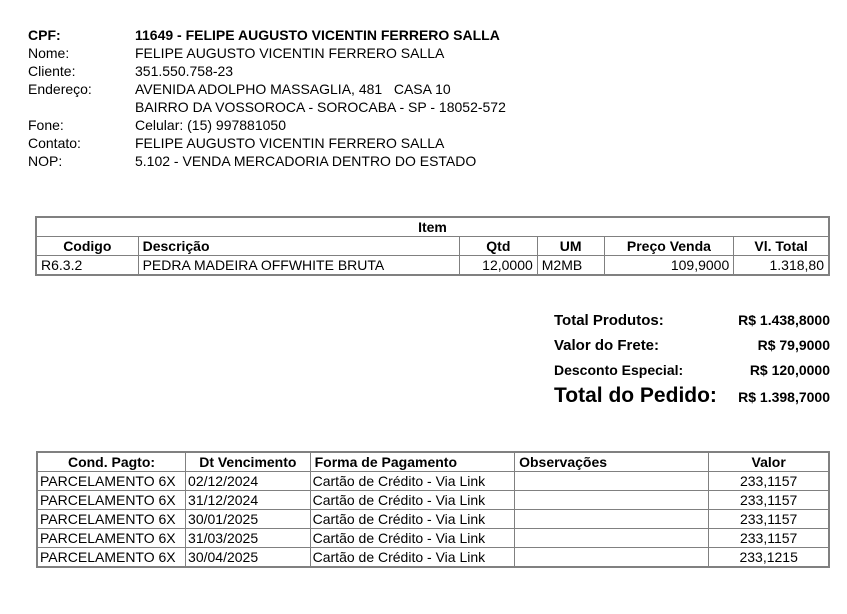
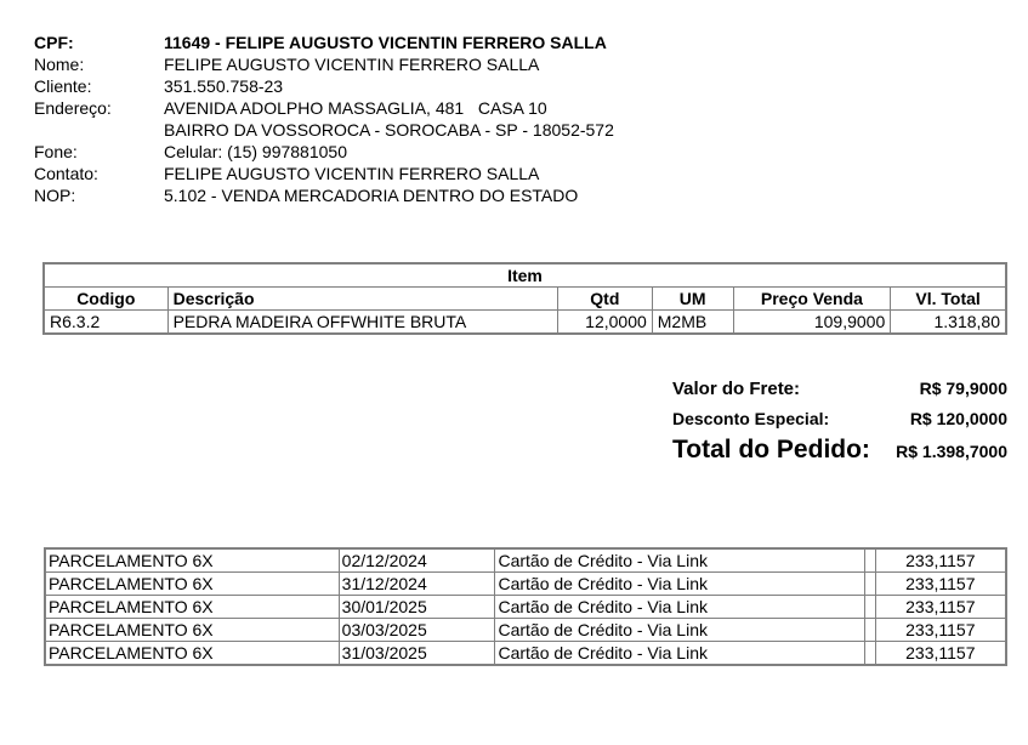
  CPF:
  11649 - FELIPE AUGUSTO VICENTIN FERRERO SALLA
  Nome:
  FELIPE AUGUSTO VICENTIN FERRERO SALLA
  Cliente:
  351.550.758-23
  Endereço:
  AVENIDA ADOLPHO MASSAGLIA, 481 CASA 10
  BAIRRO DA VOSSOROCA - SOROCABA - SP - 18052-572
  Fone:
  Celular: (15) 997881050
  Contato:
  FELIPE AUGUSTO VICENTIN FERRERO SALLA
  NOP:
  5.102 - VENDA MERCADORIA DENTRO DO ESTADO
  Item
  Codigo	Descrição	Qtd	UM	Preço Venda	Vl. Total
  R6.3.2	PEDRA MADEIRA OFFWHITE BRUTA	12,0000	M2MB	109,9000	1.318,80
- Total Produtos:
- R$ 1.438,8000
  Valor do Frete:
  R$ 79,9000
  Desconto Especial:
  R$ 120,0000
  Total do Pedido:
  R$ 1.398,7000
- Cond. Pagto:	Dt Vencimento	Forma de Pagamento	Observações	Valor
  PARCELAMENTO 6X	02/12/2024	Cartão de Crédito - Via Link		233,1157
  PARCELAMENTO 6X	31/12/2024	Cartão de Crédito - Via Link		233,1157
  PARCELAMENTO 6X	30/01/2025	Cartão de Crédito - Via Link		233,1157
+ PARCELAMENTO 6X	03/03/2025	Cartão de Crédito - Via Link		233,1157
  PARCELAMENTO 6X	31/03/2025	Cartão de Crédito - Via Link		233,1157
- PARCELAMENTO 6X	30/04/2025	Cartão de Crédito - Via Link		233,1215
